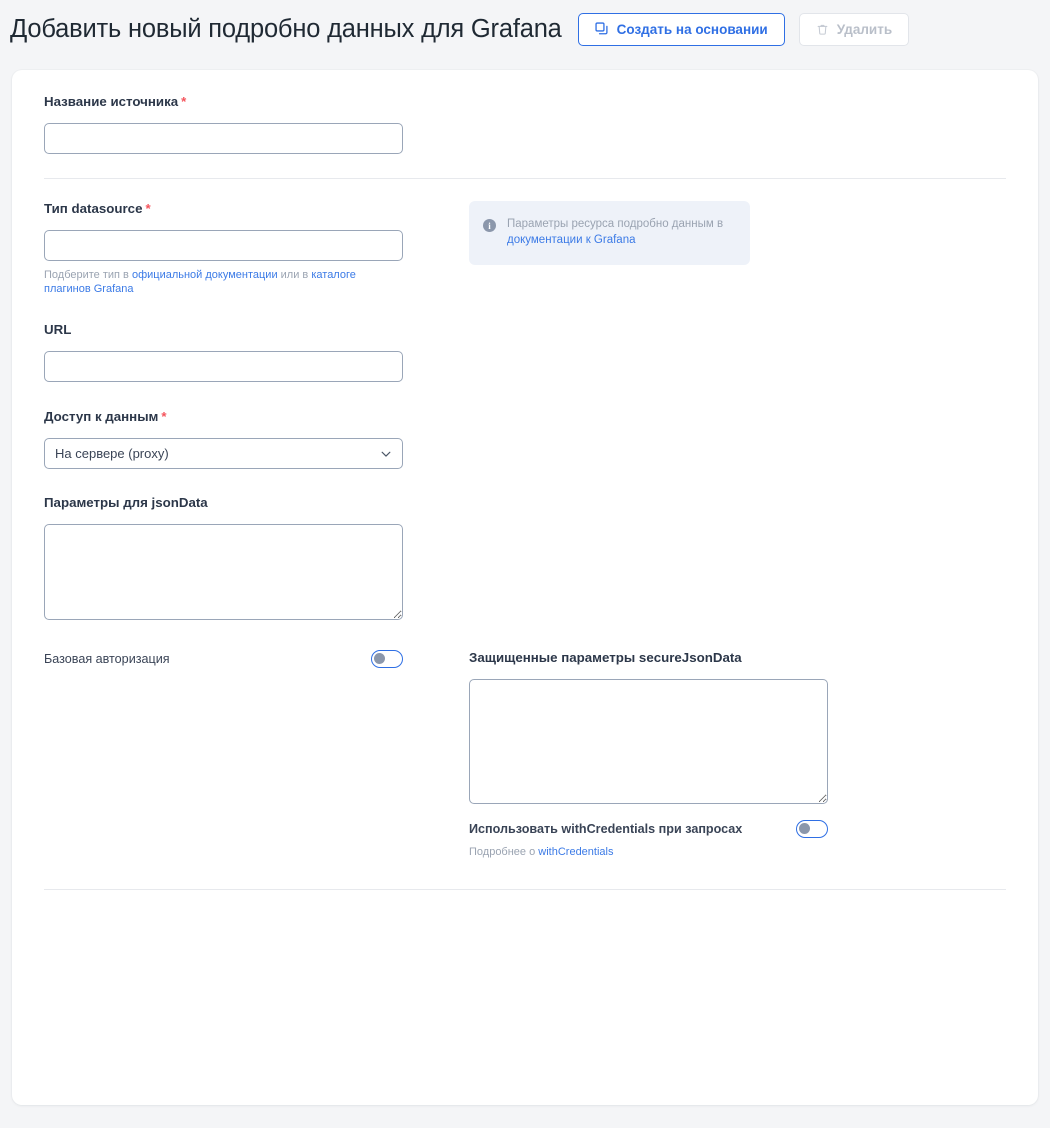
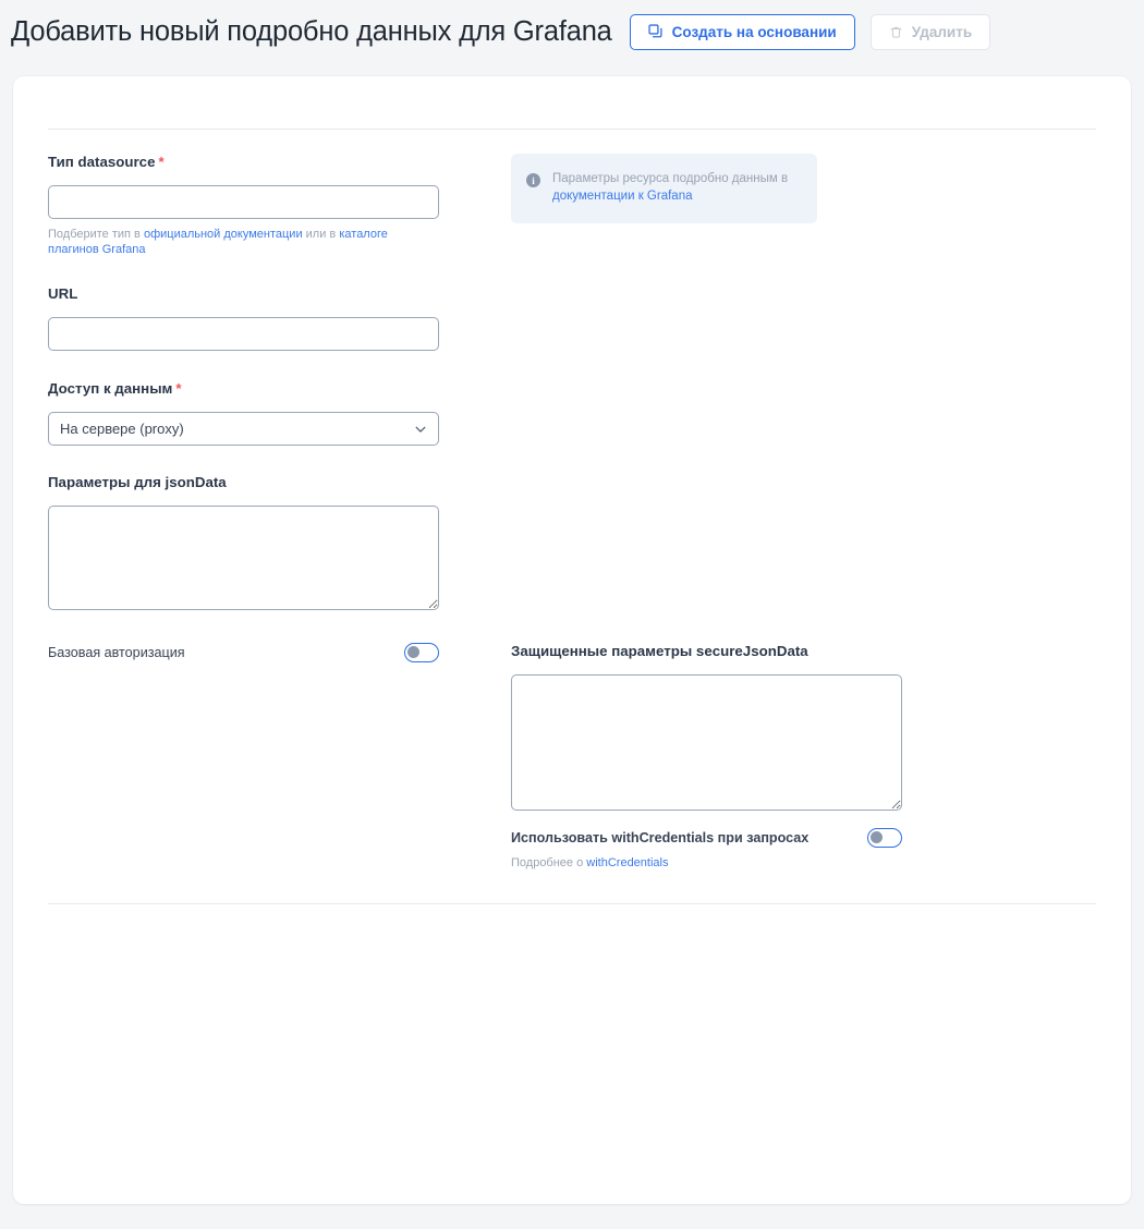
  Добавить новый подробно данных для Grafana
  Создать на основании
  Удалить
- Название источника *
  Тип datasource *
  Подберите тип в официальной документации или в каталоге плагинов Grafana
  i
  Параметры ресурса подробно данным в документации к Grafana
  URL
  Доступ к данным *
  На сервере (proxy)
  Параметры для jsonData
  Базовая авторизация
  Защищенные параметры secureJsonData
  Использовать withCredentials при запросах
  Подробнее о withCredentials
